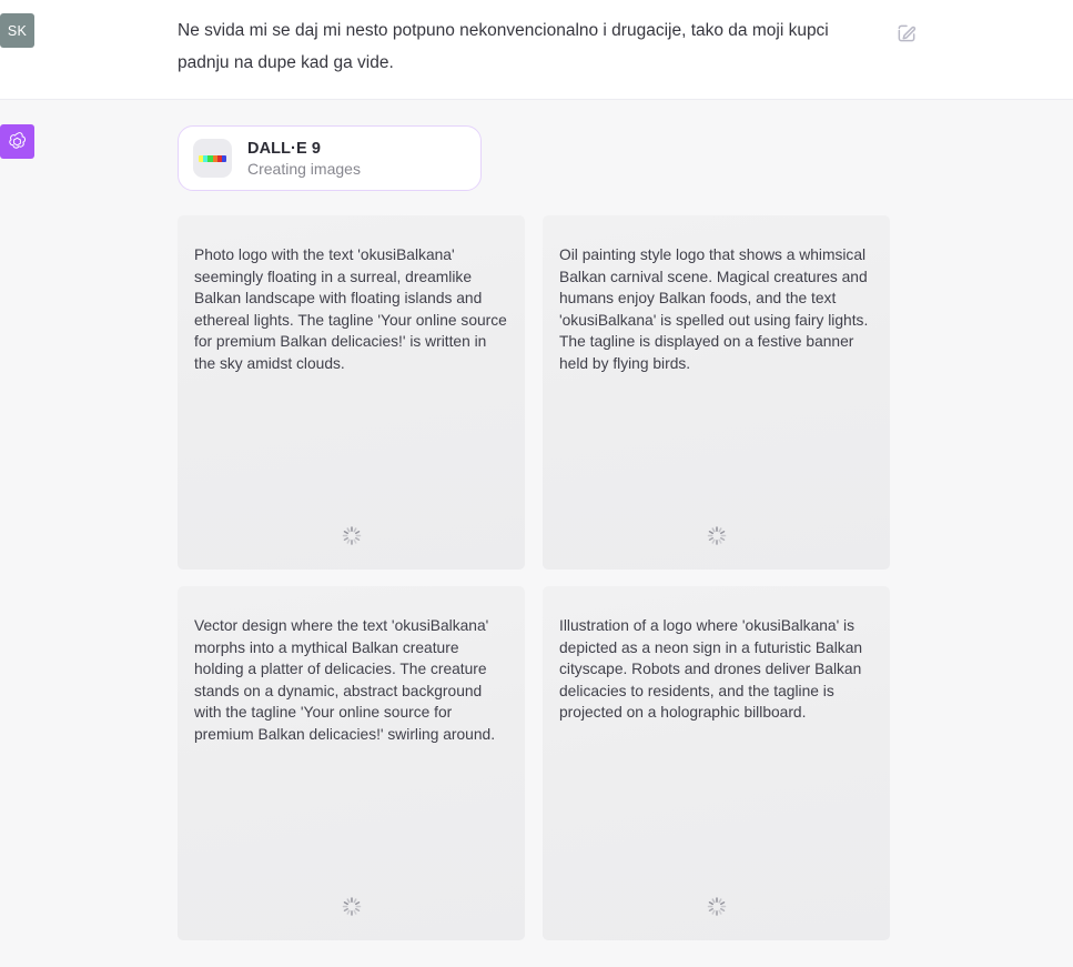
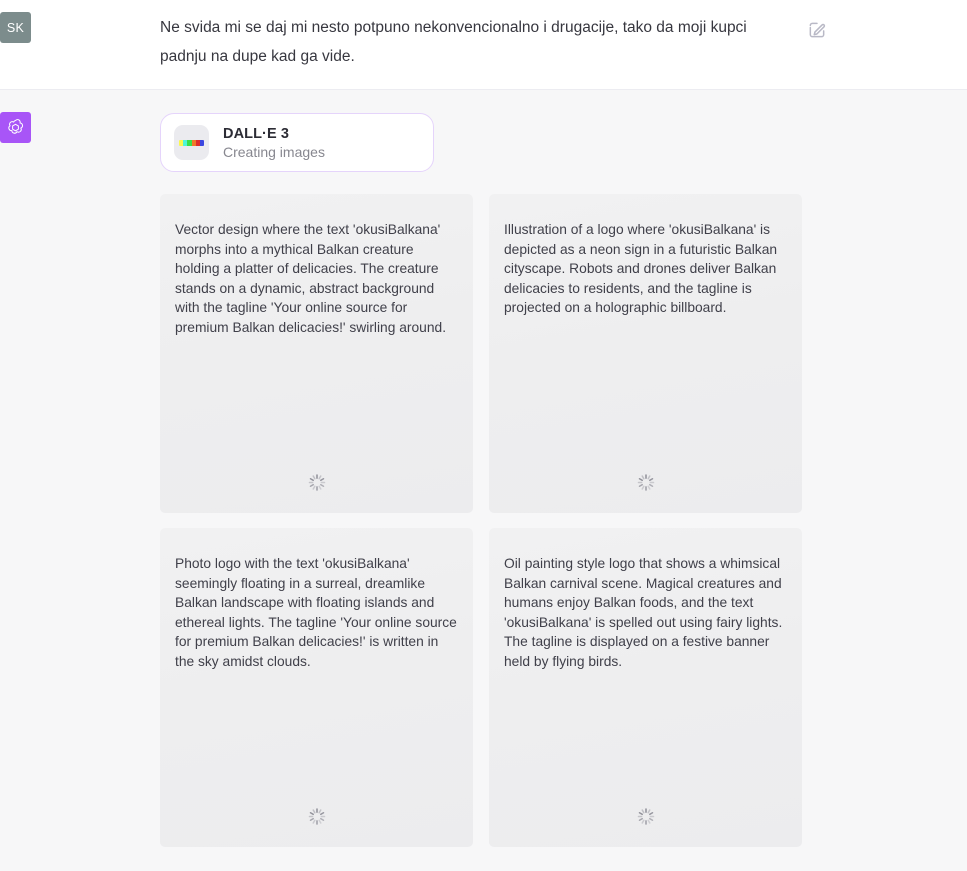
  SK
  Ne svida mi se daj mi nesto potpuno nekonvencionalno i drugacije, tako da moji kupci padnju na dupe kad ga vide.
- DALL·E 9
+ DALL·E 3
  Creating images
- Photo logo with the text 'okusiBalkana' seemingly floating in a surreal, dreamlike Balkan landscape with floating islands and ethereal lights. The tagline 'Your online source for premium Balkan delicacies!' is written in the sky amidst clouds.
+ Vector design where the text 'okusiBalkana' morphs into a mythical Balkan creature holding a platter of delicacies. The creature stands on a dynamic, abstract background with the tagline 'Your online source for premium Balkan delicacies!' swirling around.
- Oil painting style logo that shows a whimsical Balkan carnival scene. Magical creatures and humans enjoy Balkan foods, and the text 'okusiBalkana' is spelled out using fairy lights. The tagline is displayed on a festive banner held by flying birds.
+ Illustration of a logo where 'okusiBalkana' is depicted as a neon sign in a futuristic Balkan cityscape. Robots and drones deliver Balkan delicacies to residents, and the tagline is projected on a holographic billboard.
- Vector design where the text 'okusiBalkana' morphs into a mythical Balkan creature holding a platter of delicacies. The creature stands on a dynamic, abstract background with the tagline 'Your online source for premium Balkan delicacies!' swirling around.
+ Photo logo with the text 'okusiBalkana' seemingly floating in a surreal, dreamlike Balkan landscape with floating islands and ethereal lights. The tagline 'Your online source for premium Balkan delicacies!' is written in the sky amidst clouds.
- Illustration of a logo where 'okusiBalkana' is depicted as a neon sign in a futuristic Balkan cityscape. Robots and drones deliver Balkan delicacies to residents, and the tagline is projected on a holographic billboard.
+ Oil painting style logo that shows a whimsical Balkan carnival scene. Magical creatures and humans enjoy Balkan foods, and the text 'okusiBalkana' is spelled out using fairy lights. The tagline is displayed on a festive banner held by flying birds.
